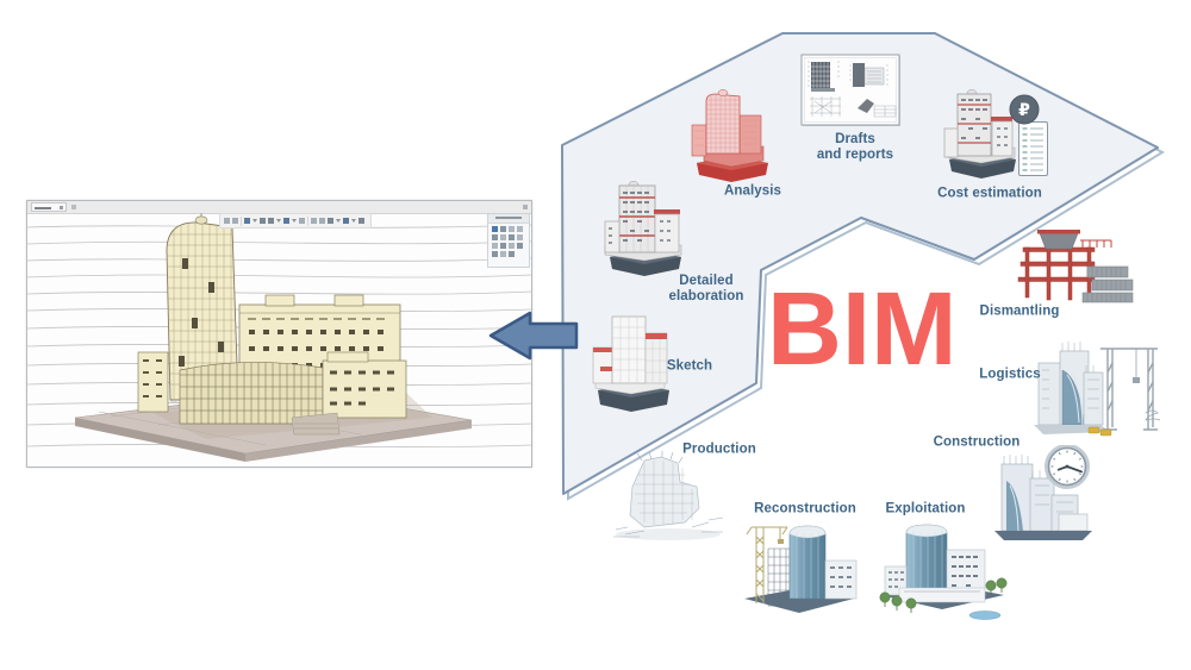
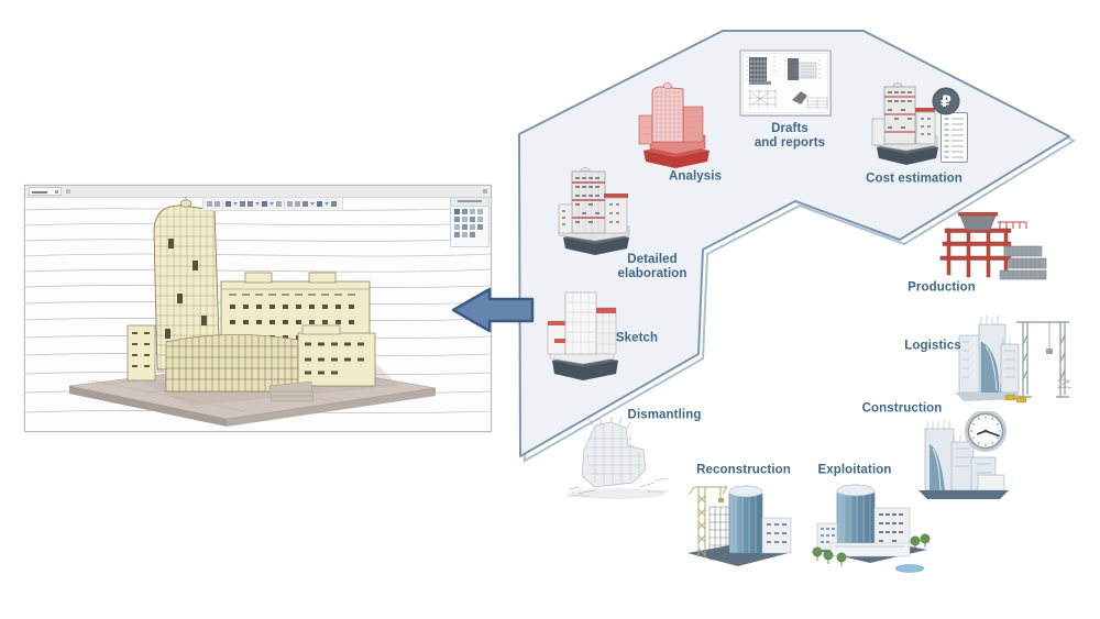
- BIM
  ₽
  Sketch
  Detailed
  elaboration
  Analysis
  Drafts
  and reports
  Cost estimation
- Dismantling
+ Production
  Logistics
  Construction
  Exploitation
  Reconstruction
- Production
+ Dismantling
